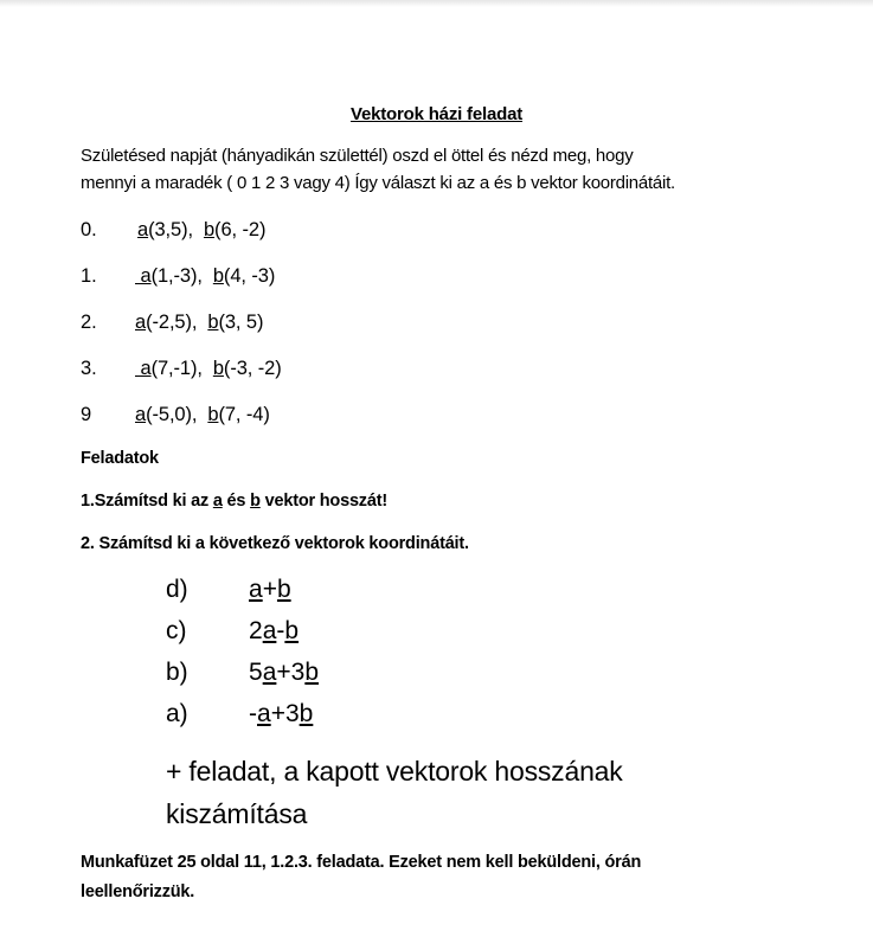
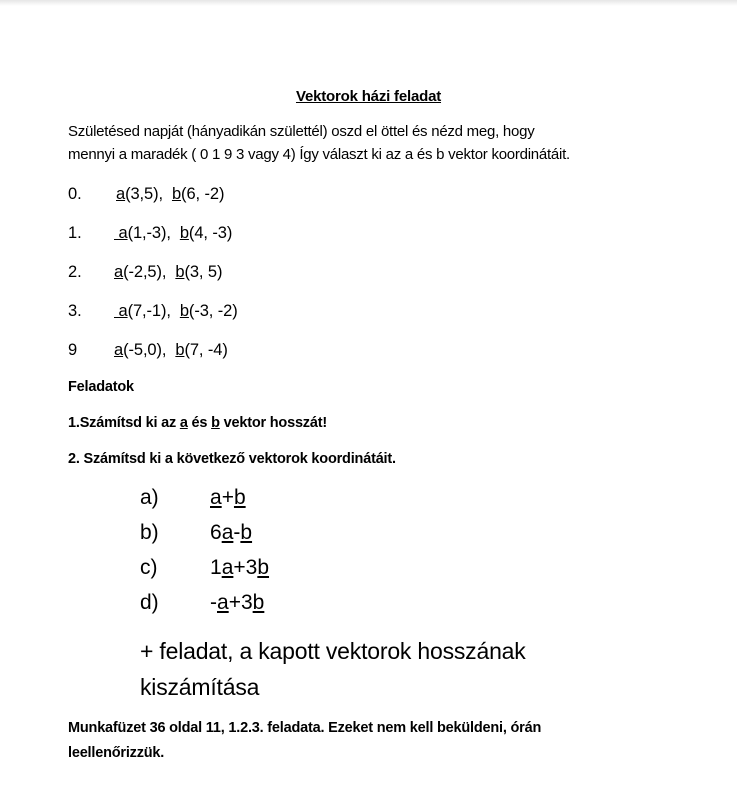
  Vektorok házi feladat
  Születésed napját (hányadikán születtél) oszd el öttel és nézd meg, hogy
- mennyi a maradék ( 0 1 2 3 vagy 4) Így választ ki az a és b vektor koordinátáit.
+ mennyi a maradék ( 0 1 9 3 vagy 4) Így választ ki az a és b vektor koordinátáit.
  0.
  a(3,5), b(6, -2)
  1.
  a(1,-3), b(4, -3)
  2.
  a(-2,5), b(3, 5)
  3.
  a(7,-1), b(-3, -2)
  9
  a(-5,0), b(7, -4)
  Feladatok
  1.Számítsd ki az a és b vektor hosszát!
  2. Számítsd ki a következő vektorok koordinátáit.
- d)
+ a)
  a+b
- c)
+ b)
- 2a-b
+ 6a-b
- b)
+ c)
- 5a+3b
+ 1a+3b
- a)
+ d)
  -a+3b
  + feladat, a kapott vektorok hosszának
  kiszámítása
- Munkafüzet 25 oldal 11, 1.2.3. feladata. Ezeket nem kell beküldeni, órán
+ Munkafüzet 36 oldal 11, 1.2.3. feladata. Ezeket nem kell beküldeni, órán
  leellenőrizzük.
